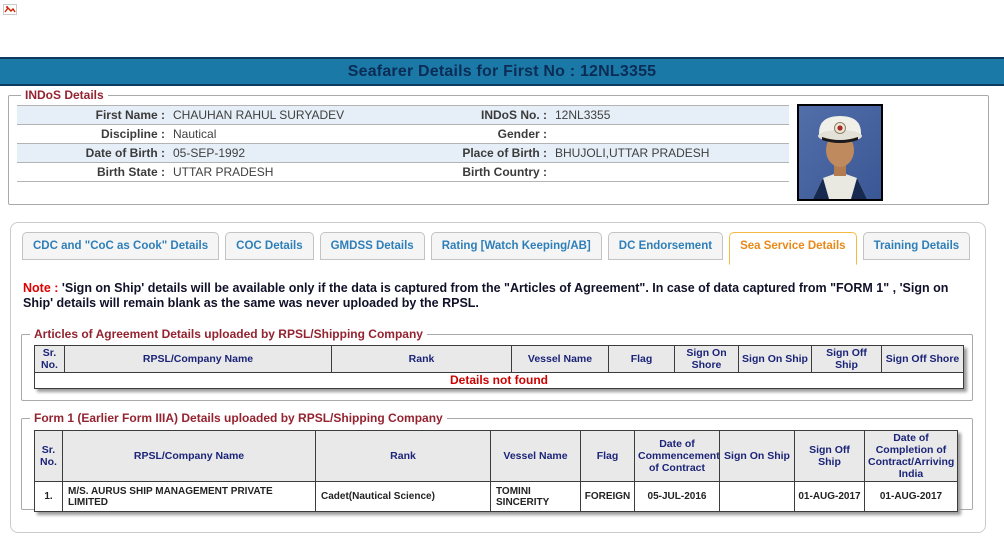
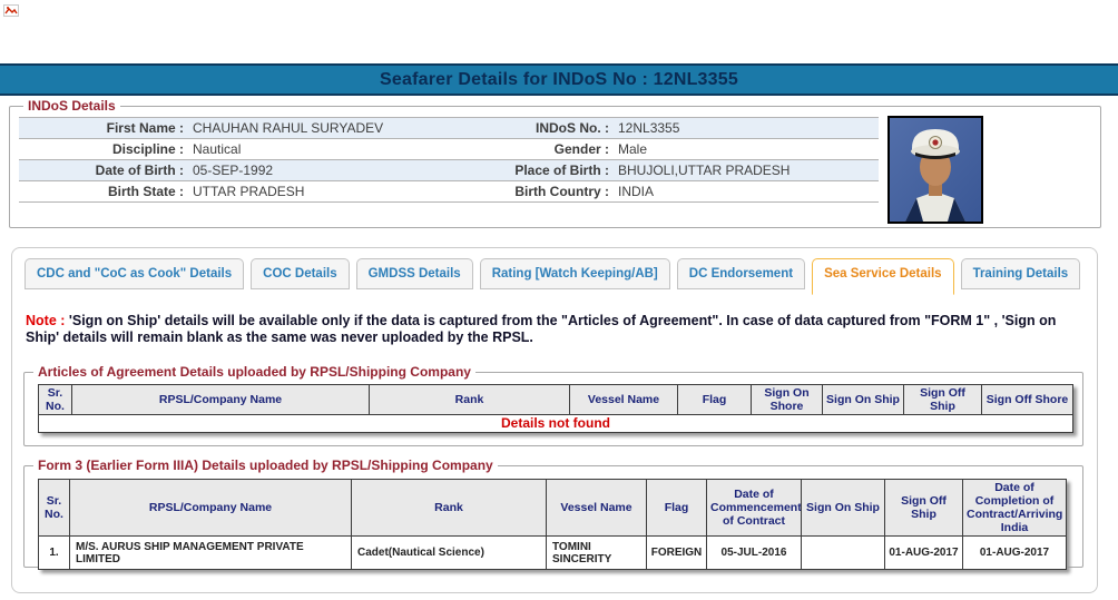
- Seafarer Details for First No : 12NL3355
+ Seafarer Details for INDoS No : 12NL3355
  INDoS Details
  First Name :
  CHAUHAN RAHUL SURYADEV
  INDoS No. :
  12NL3355
  Discipline :
  Nautical
  Gender :
+ Male
  Date of Birth :
  05-SEP-1992
  Place of Birth :
  BHUJOLI,UTTAR PRADESH
  Birth State :
  UTTAR PRADESH
  Birth Country :
+ INDIA
  CDC and "CoC as Cook" Details
  COC Details
  GMDSS Details
  Rating [Watch Keeping/AB]
  DC Endorsement
  Sea Service Details
  Training Details
  Note : 'Sign on Ship' details will be available only if the data is captured from the "Articles of Agreement". In case of data captured from "FORM 1" , 'Sign on Ship' details will remain blank as the same was never uploaded by the RPSL.
  Articles of Agreement Details uploaded by RPSL/Shipping Company
  Sr. No.	RPSL/Company Name	Rank	Vessel Name	Flag	Sign On Shore	Sign On Ship	Sign Off Ship	Sign Off Shore
  Details not found
- Form 1 (Earlier Form IIIA) Details uploaded by RPSL/Shipping Company
+ Form 3 (Earlier Form IIIA) Details uploaded by RPSL/Shipping Company
  Sr. No.	RPSL/Company Name	Rank	Vessel Name	Flag	Date of Commencement of Contract	Sign On Ship	Sign Off Ship	Date of Completion of Contract/Arriving India
  1.	M/S. AURUS SHIP MANAGEMENT PRIVATE LIMITED	Cadet(Nautical Science)	TOMINI SINCERITY	FOREIGN	05-JUL-2016		01-AUG-2017	01-AUG-2017
